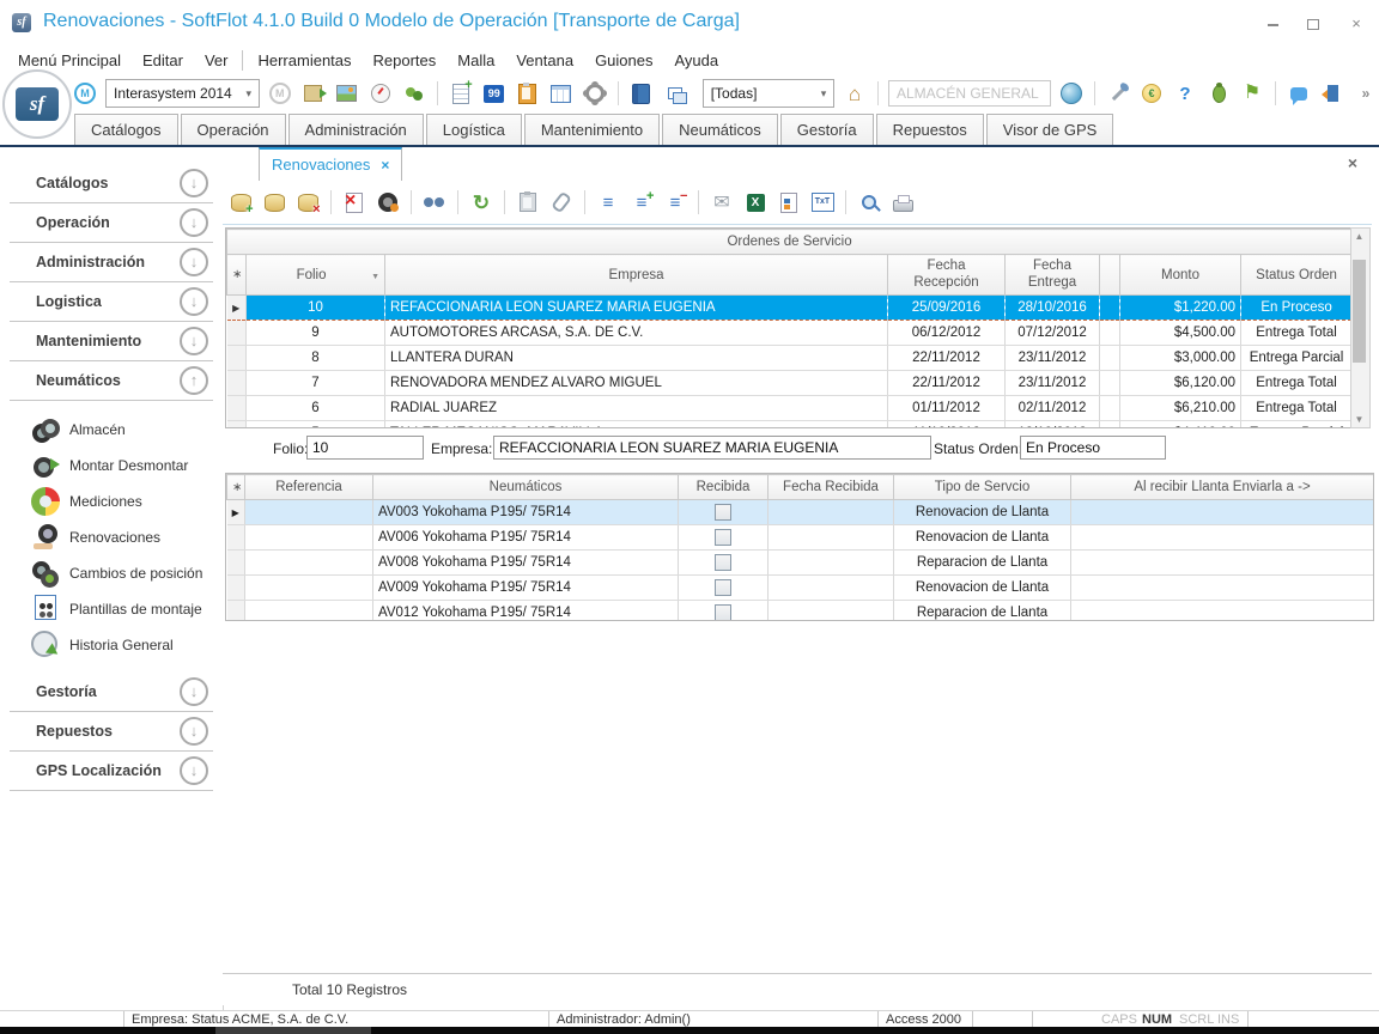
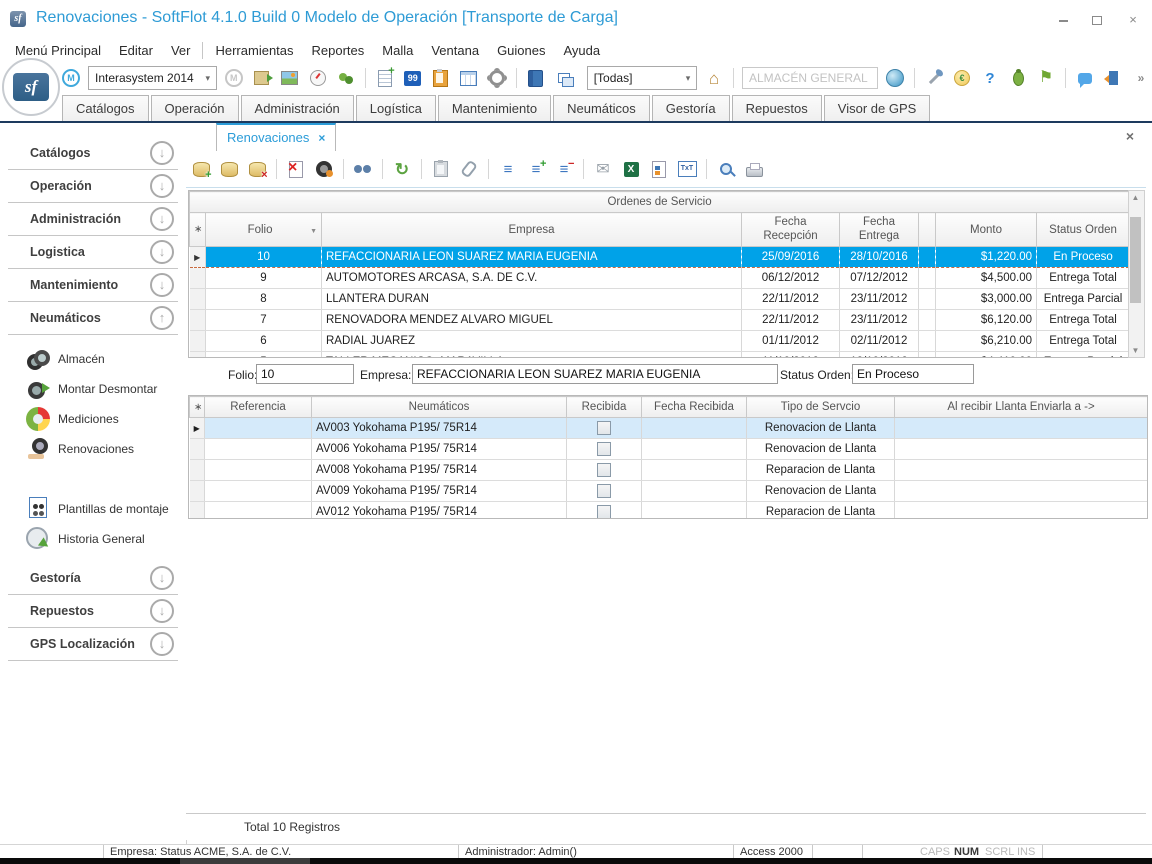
  sf
  Renovaciones - SoftFlot 4.1.0 Build 0 Modelo de Operación [Transporte de Carga]
  ×
  Menú Principal
  Editar
  Ver
  Herramientas
  Reportes
  Malla
  Ventana
  Guiones
  Ayuda
  sf
  M
  Interasystem 2014
  ▾
  M
  99
  [Todas]
  ▾
  ⌂
  ALMACÉN GENERAL
  €
  ?
  ⚑
  »
  Catálogos
  Operación
  Administración
  Logística
  Mantenimiento
  Neumáticos
  Gestoría
  Repuestos
  Visor de GPS
  Catálogos
  ↓
  Operación
  ↓
  Administración
  ↓
  Logistica
  ↓
  Mantenimiento
  ↓
  Neumáticos
  ↑
  Almacén
  Montar Desmontar
  Mediciones
  Renovaciones
- Cambios de posición
  Plantillas de montaje
  Historia General
  Gestoría
  ↓
  Repuestos
  ↓
  GPS Localización
  ↓
  Renovaciones
  ×
  ×
  +
  ×
  ↻
  ≡
  ≡
  +
  ≡
  −
  ✉
  X
  Ordenes de Servicio
  ∗	Folio	Empresa	Fecha Recepción	Fecha Entrega		Monto	Status Orden
  ▶	10	REFACCIONARIA LEON SUAREZ MARIA EUGENIA	25/09/2016	28/10/2016		$1,220.00	En Proceso
  	9	AUTOMOTORES ARCASA, S.A. DE C.V.	06/12/2012	07/12/2012		$4,500.00	Entrega Total
  	8	LLANTERA DURAN	22/11/2012	23/11/2012		$3,000.00	Entrega Parcial
  	7	RENOVADORA MENDEZ ALVARO MIGUEL	22/11/2012	23/11/2012		$6,120.00	Entrega Total
  	6	RADIAL JUAREZ	01/11/2012	02/11/2012		$6,210.00	Entrega Total
  ▲
  ▼
  Folio
  10
  Empresa:
  REFACCIONARIA LEON SUAREZ MARIA EUGENIA
  Status Orden
  En Proceso
  ∗	Referencia	Neumáticos	Recibida	Fecha Recibida	Tipo de Servcio	Al recibir Llanta Enviarla a ->
  ▶		AV003 Yokohama P195/ 75R14			Renovacion de Llanta
  		AV006 Yokohama P195/ 75R14			Renovacion de Llanta
  		AV008 Yokohama P195/ 75R14			Reparacion de Llanta
  		AV009 Yokohama P195/ 75R14			Renovacion de Llanta
  		AV012 Yokohama P195/ 75R14			Reparacion de Llanta
  Total 10 Registros
  Empresa: Status ACME, S.A. de C.V.
  Administrador: Admin()
  Access 2000
  CAPS
  NUM
  SCRL
  INS
